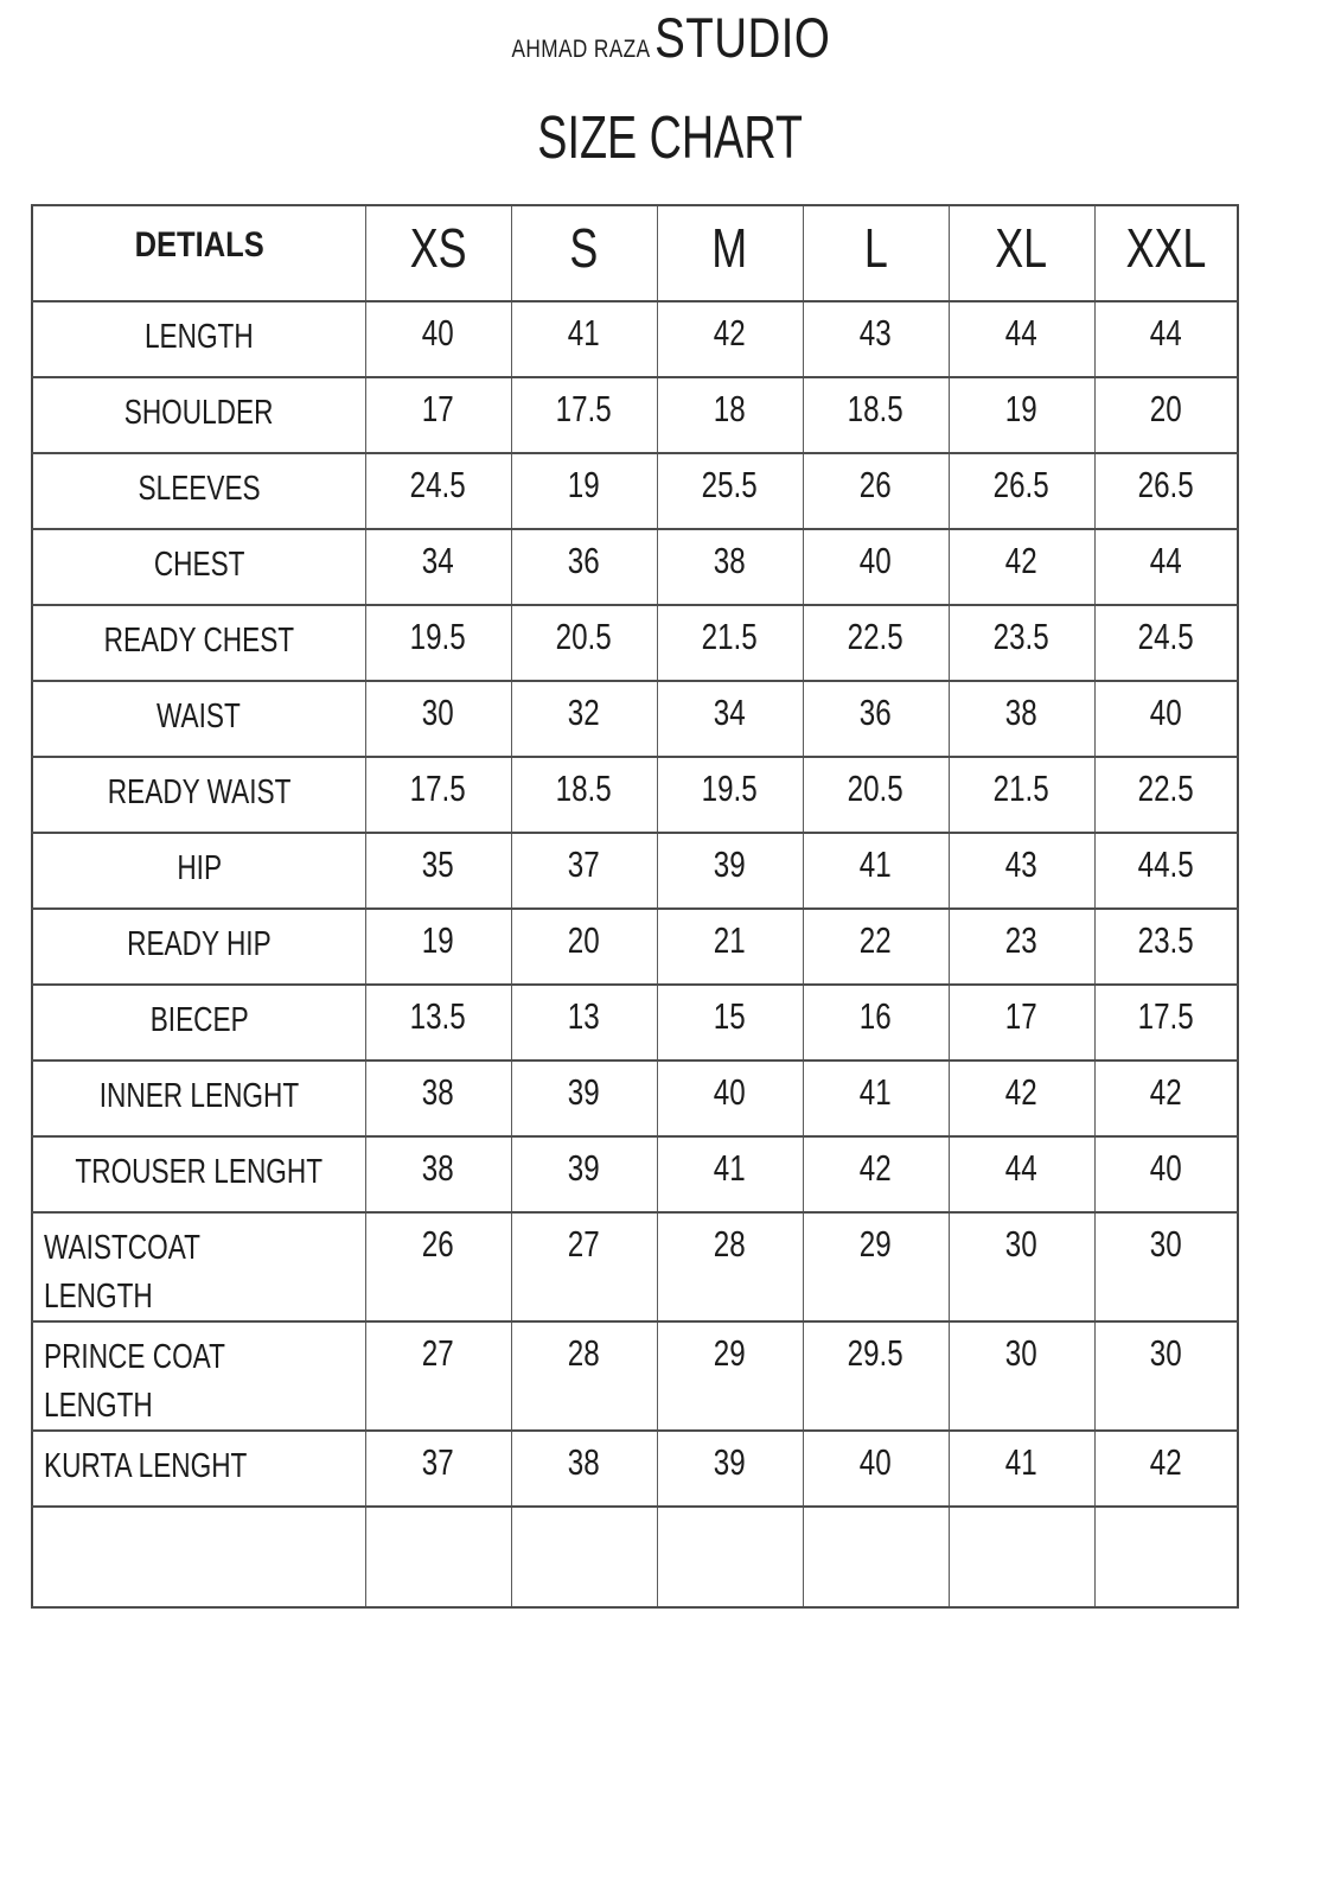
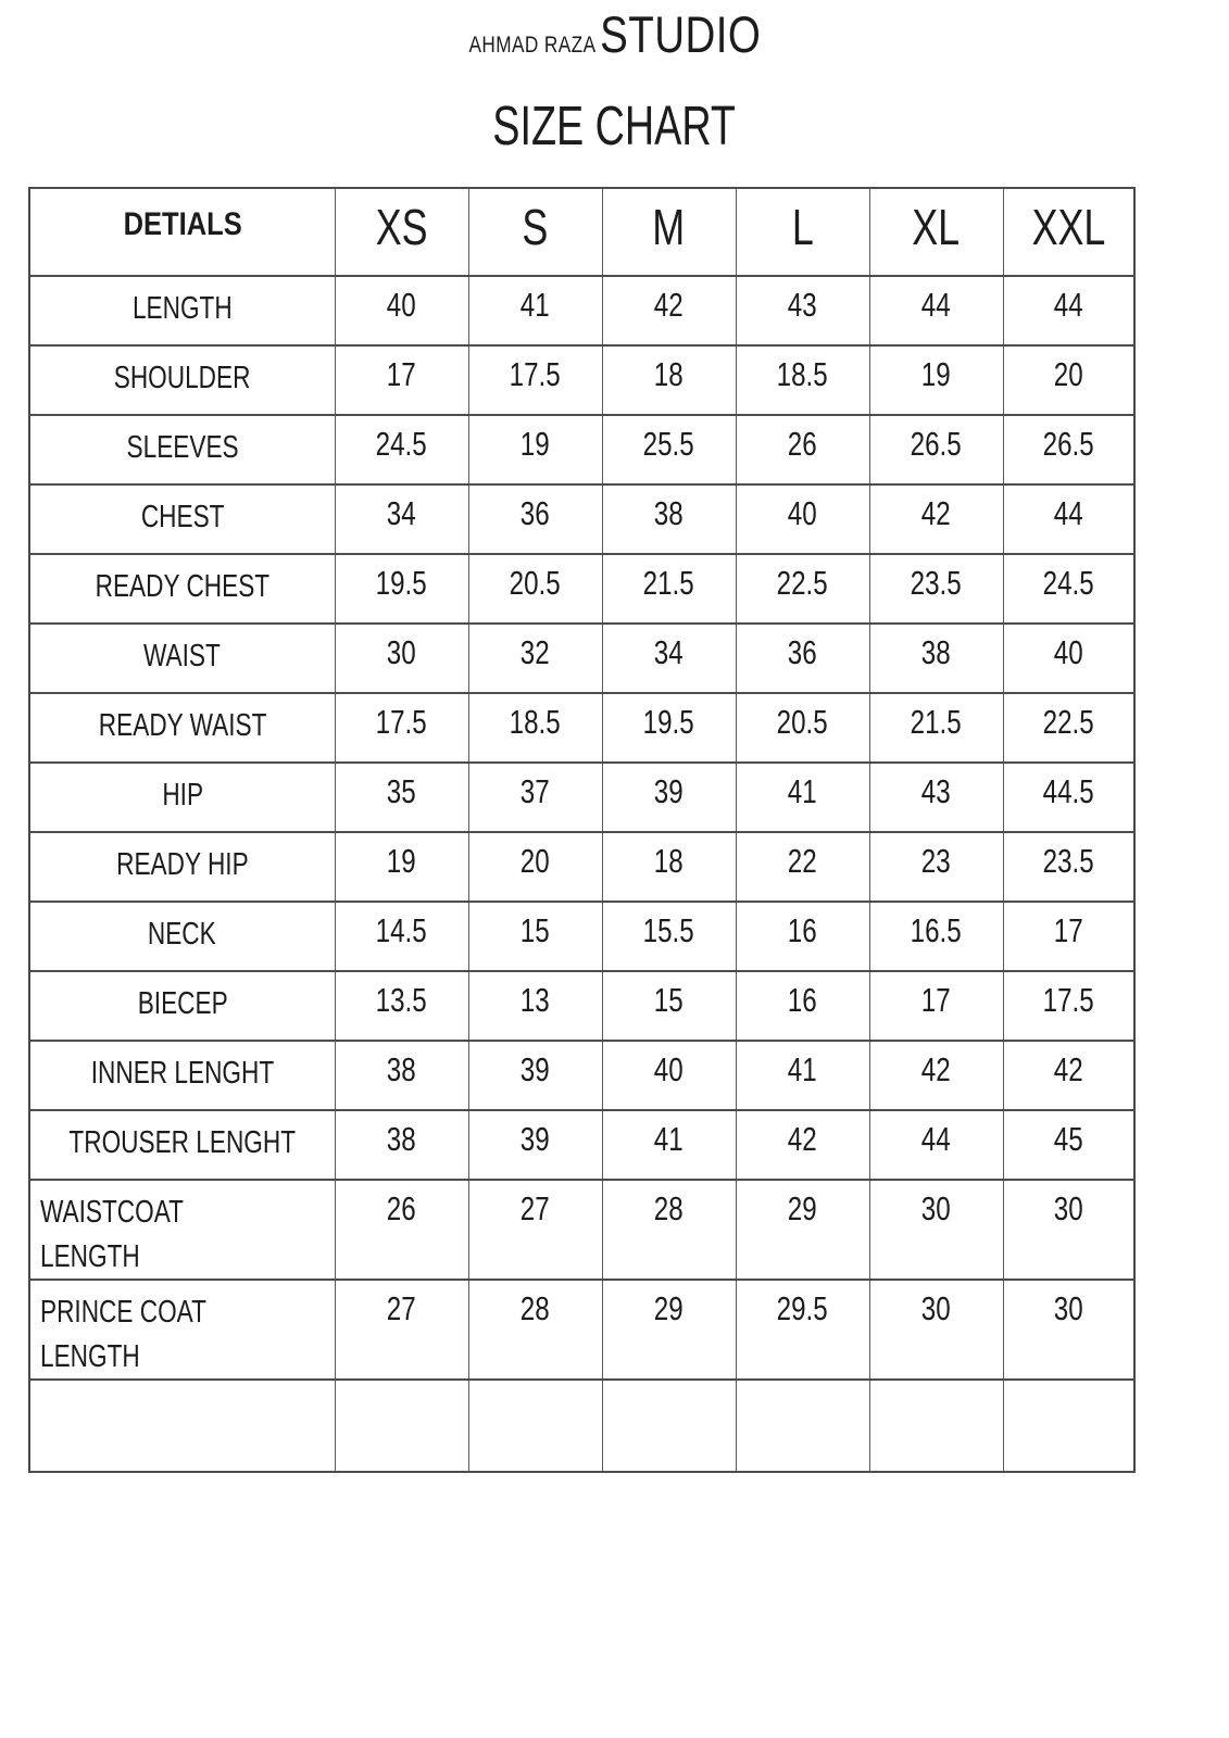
  AHMAD RAZA STUDIO
  SIZE CHART
  DETIALS	XS	S	M	L	XL	XXL
  LENGTH	40	41	42	43	44	44
  SHOULDER	17	17.5	18	18.5	19	20
  SLEEVES	24.5	19	25.5	26	26.5	26.5
  CHEST	34	36	38	40	42	44
  READY CHEST	19.5	20.5	21.5	22.5	23.5	24.5
  WAIST	30	32	34	36	38	40
  READY WAIST	17.5	18.5	19.5	20.5	21.5	22.5
  HIP	35	37	39	41	43	44.5
- READY HIP	19	20	21	22	23	23.5
+ READY HIP	19	20	18	22	23	23.5
+ NECK	14.5	15	15.5	16	16.5	17
  BIECEP	13.5	13	15	16	17	17.5
  INNER LENGHT	38	39	40	41	42	42
- TROUSER LENGHT	38	39	41	42	44	40
+ TROUSER LENGHT	38	39	41	42	44	45
  WAISTCOAT LENGTH	26	27	28	29	30	30
  PRINCE COAT LENGTH	27	28	29	29.5	30	30
- KURTA LENGHT	37	38	39	40	41	42
